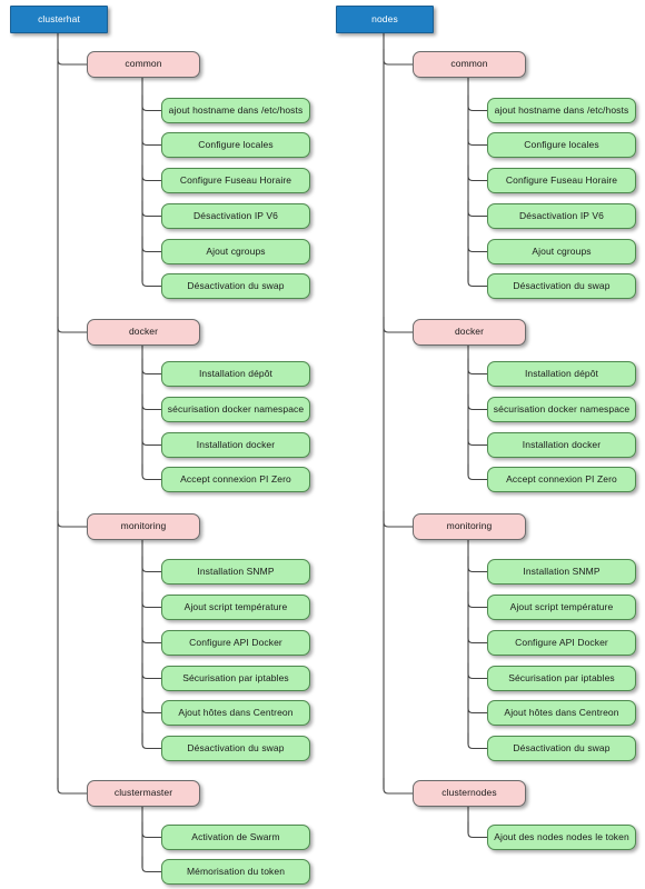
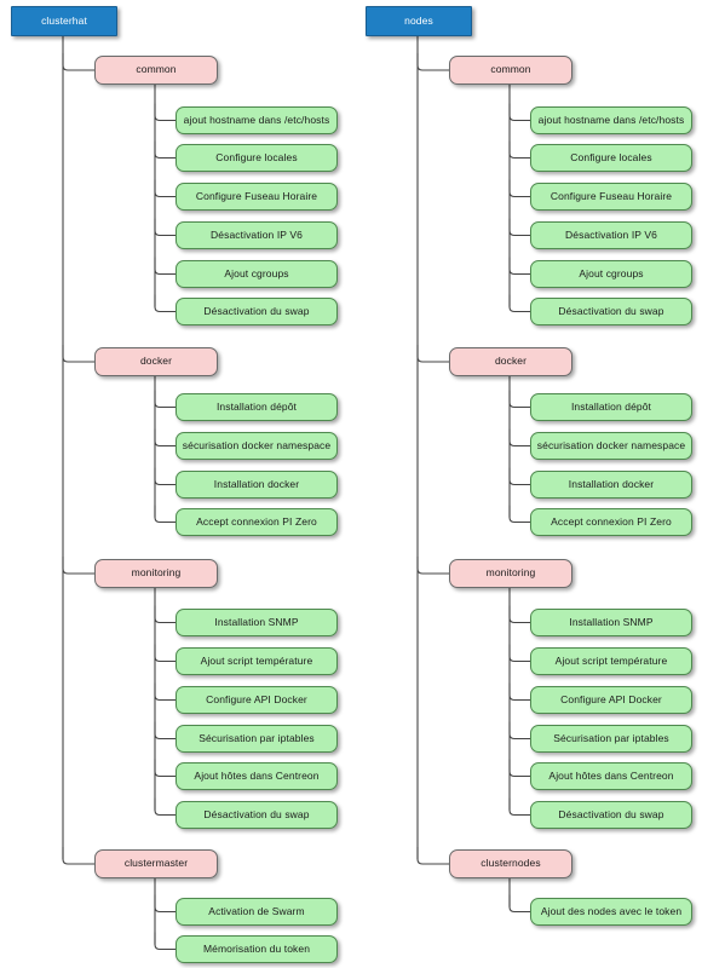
  clusterhat
  common
  ajout hostname dans /etc/hosts
  Configure locales
  Configure Fuseau Horaire
  Désactivation IP V6
  Ajout cgroups
  Désactivation du swap
  docker
  Installation dépôt
  sécurisation docker namespace
  Installation docker
  Accept connexion PI Zero
  monitoring
  Installation SNMP
  Ajout script température
  Configure API Docker
  Sécurisation par iptables
  Ajout hôtes dans Centreon
  Désactivation du swap
  clustermaster
  Activation de Swarm
  Mémorisation du token
  nodes
  common
  ajout hostname dans /etc/hosts
  Configure locales
  Configure Fuseau Horaire
  Désactivation IP V6
  Ajout cgroups
  Désactivation du swap
  docker
  Installation dépôt
  sécurisation docker namespace
  Installation docker
  Accept connexion PI Zero
  monitoring
  Installation SNMP
  Ajout script température
  Configure API Docker
  Sécurisation par iptables
  Ajout hôtes dans Centreon
  Désactivation du swap
  clusternodes
- Ajout des nodes nodes le token
+ Ajout des nodes avec le token
